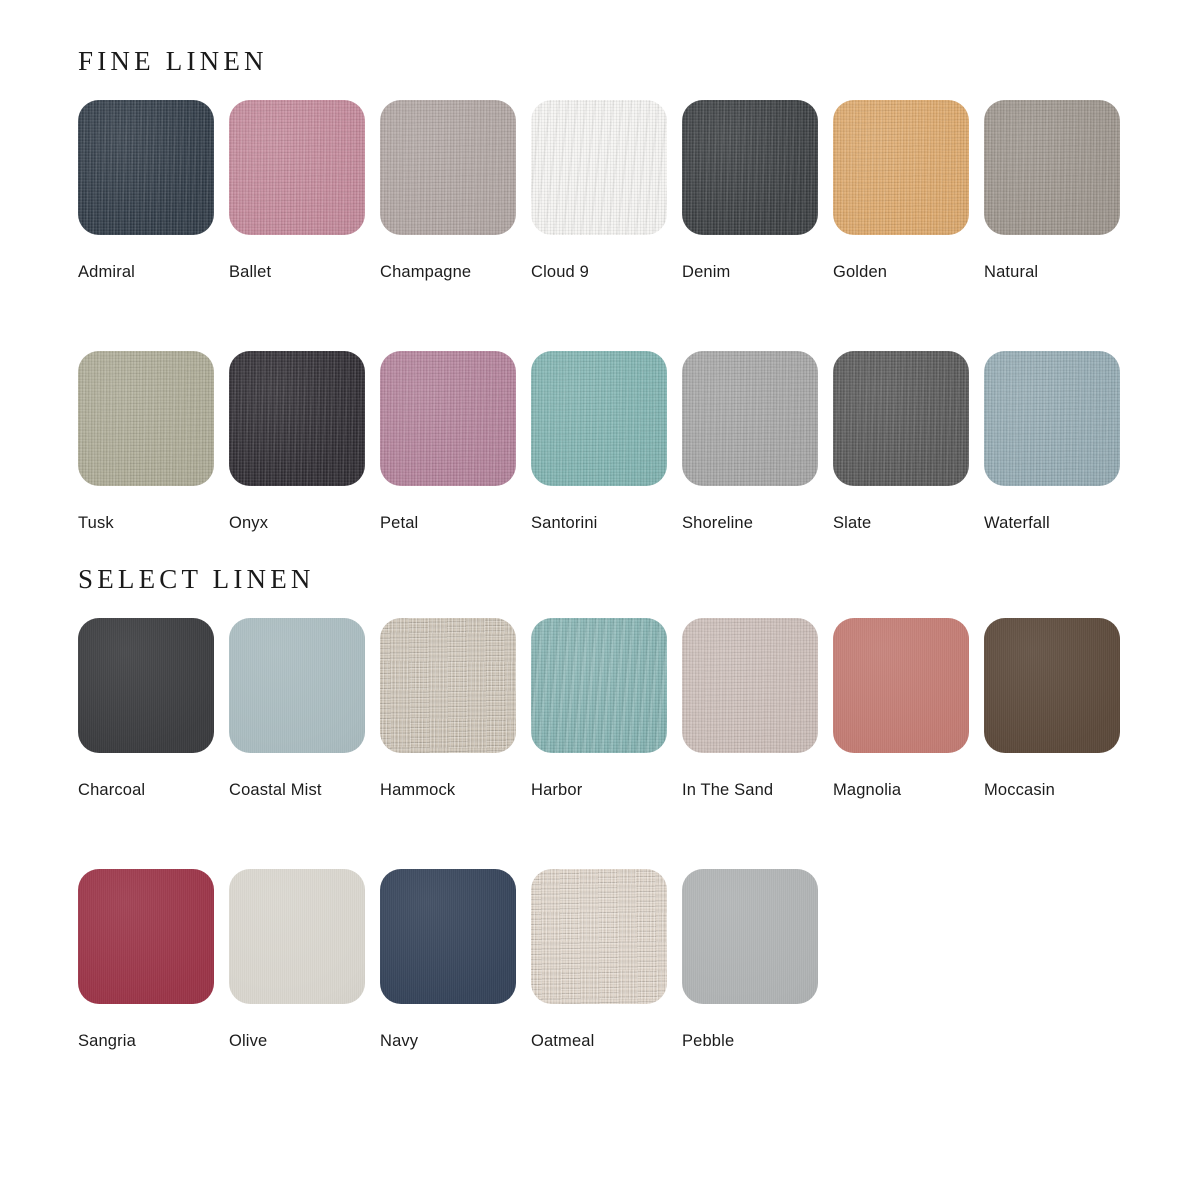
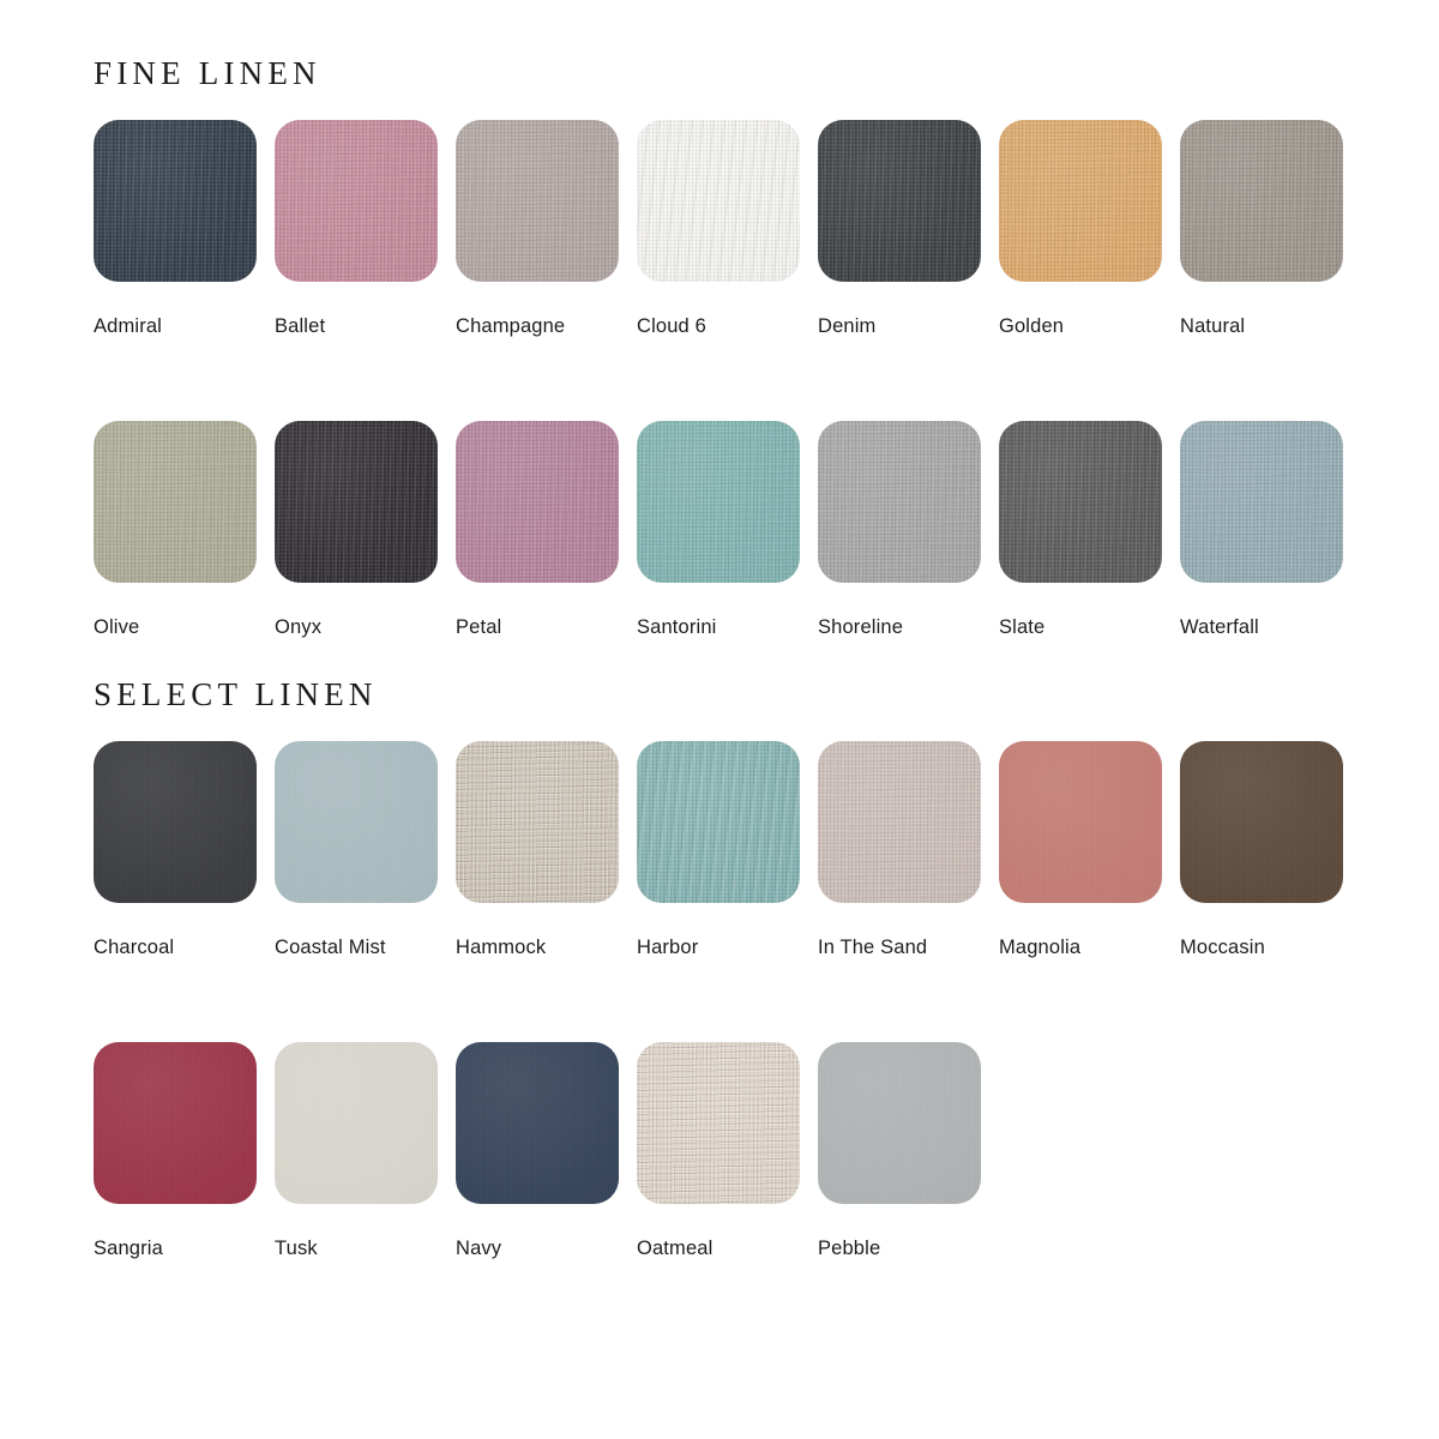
  FINE LINEN
  Admiral
  Ballet
  Champagne
- Cloud 9
+ Cloud 6
  Denim
  Golden
  Natural
- Tusk
+ Olive
  Onyx
  Petal
  Santorini
  Shoreline
  Slate
  Waterfall
  SELECT LINEN
  Charcoal
  Coastal Mist
  Hammock
  Harbor
  In The Sand
  Magnolia
  Moccasin
  Sangria
- Olive
+ Tusk
  Navy
  Oatmeal
  Pebble
